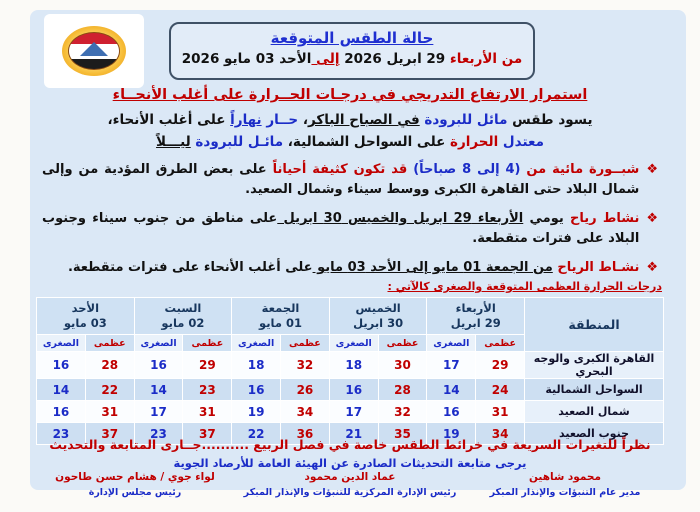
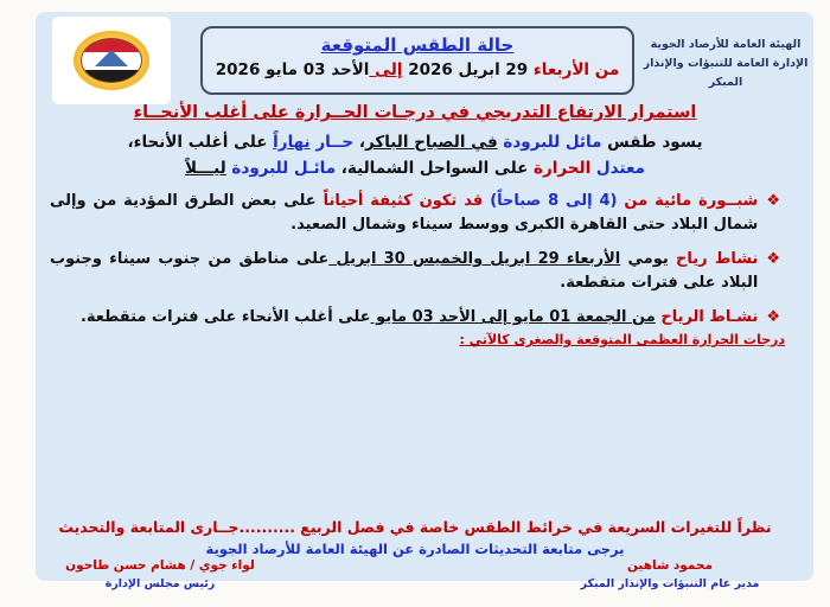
+ الهيئة العامة للأرصاد الجوية
+ الإدارة العامة للتنبؤات والإنذار المبكر
  حالة الطقس المتوقعة
  من الأربعاء 29 ابريل 2026 إلى الأحد 03 مايو 2026
  استمرار الارتفاع التدريجي في درجـات الحــرارة على أغلب الأنحــاء
  يسود طقس مائل للبرودة في الصباح الباكر، حــار نهاراً على أغلب الأنحاء،
  معتدل الحرارة على السواحل الشمالية، مائـل للبرودة ليـــلاً
  ❖
  شبــورة مائية من (4 إلى 8 صباحاً) قد تكون كثيفة أحياناً على بعض الطرق المؤدية من وإلى شمال البلاد حتى القاهرة الكبرى ووسط سيناء وشمال الصعيد.
  ❖
  نشاط رياح يومي الأربعاء 29 ابريل والخميس 30 ابريل على مناطق من جنوب سيناء وجنوب البلاد على فترات متقطعة.
  ❖
  نشـاط الرياح من الجمعة 01 مايو إلى الأحد 03 مايو على أغلب الأنحاء على فترات متقطعة.
  درجات الحرارة العظمى المتوقعة والصغرى كالآتي :
- المنطقة	الأربعاء29 ابريل	الخميس30 ابريل	الجمعة01 مايو	السبت02 مايو	الأحد03 مايو
- عظمى	الصغرى	عظمى	الصغرى	عظمى	الصغرى	عظمى	الصغرى	عظمى	الصغرى
- القاهرة الكبرى والوجه البحري	29	17	30	18	32	18	29	16	28	16
- السواحل الشمالية	24	14	28	16	26	16	23	14	22	14
- شمال الصعيد	31	16	32	17	34	19	31	17	31	16
- جنوب الصعيد	34	19	35	21	36	22	37	23	37	23
  نظراً للتغيرات السريعة في خرائط الطقس خاصة في فصل الربيع ..........جــارى المتابعة والتحديث
  يرجى متابعة التحديثات الصادرة عن الهيئة العامة للأرصاد الجوية
  محمود شاهين
  مدير عام التنبؤات والإنذار المبكر
- عماد الدين محمود
- رئيس الإدارة المركزية للتنبؤات والإنذار المبكر
  لواء جوي / هشام حسن طاحون
  رئيس مجلس الإدارة
